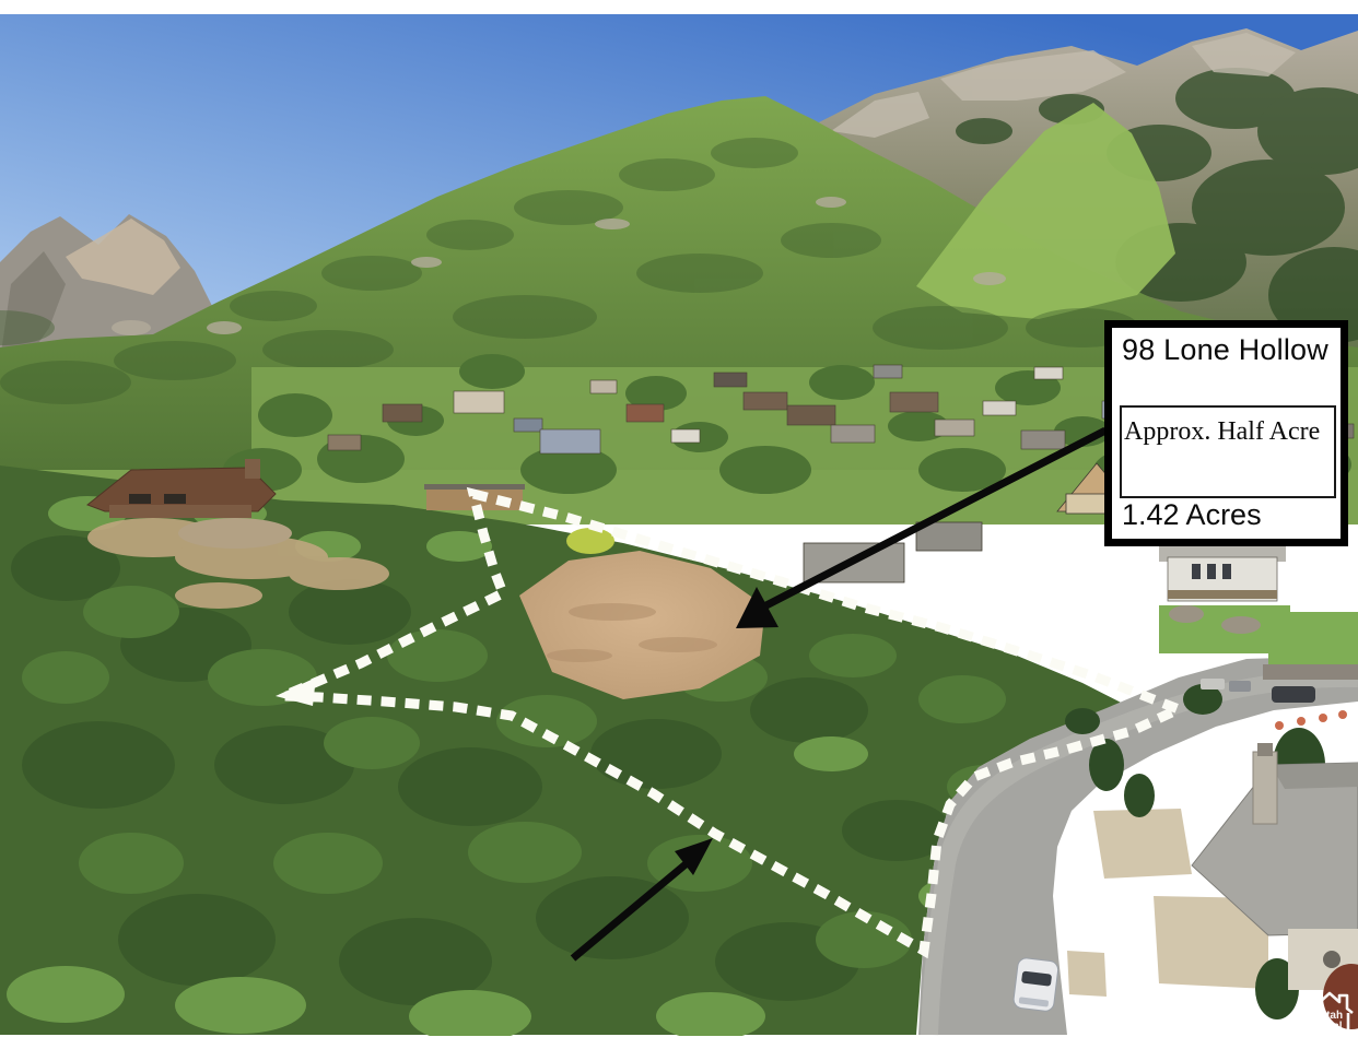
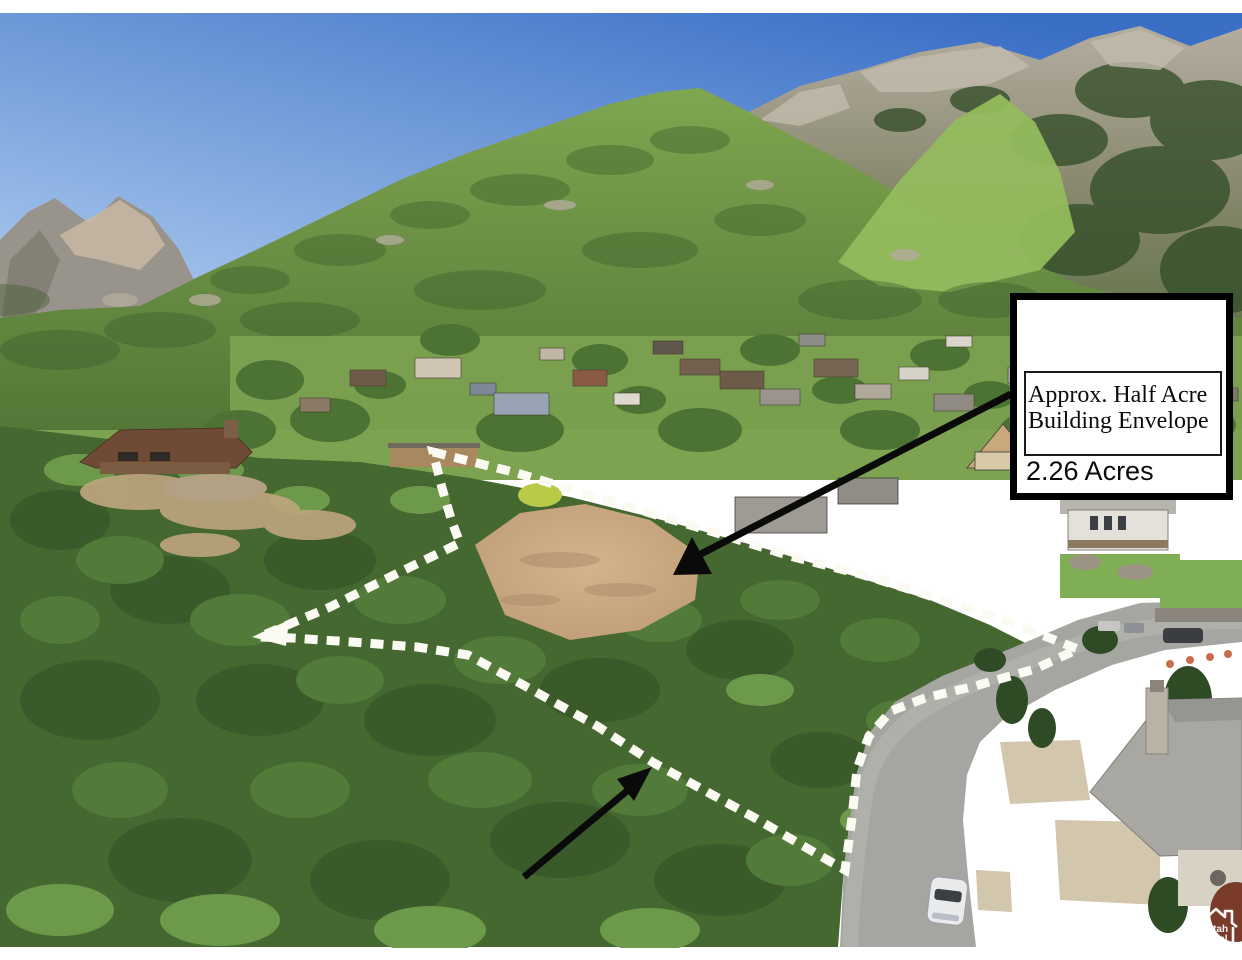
- 98 Lone Hollow
  Approx. Half Acre
+ Building Envelope
- 1.42 Acres
+ 2.26 Acres
  Utah
  Real
